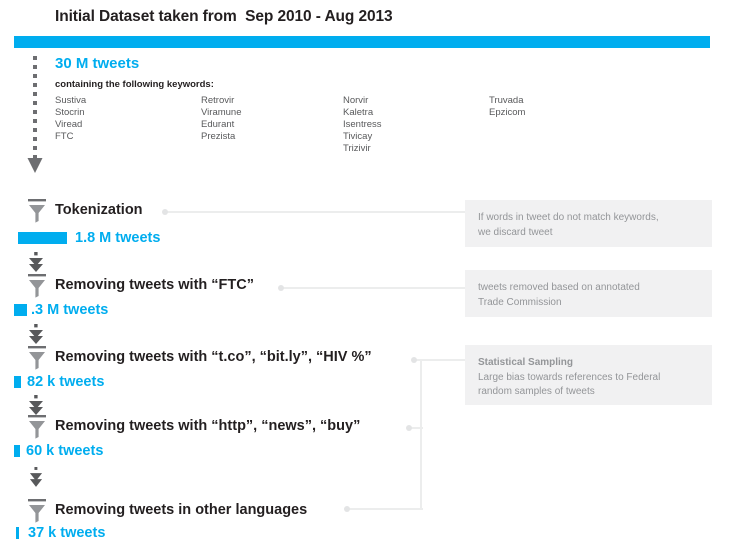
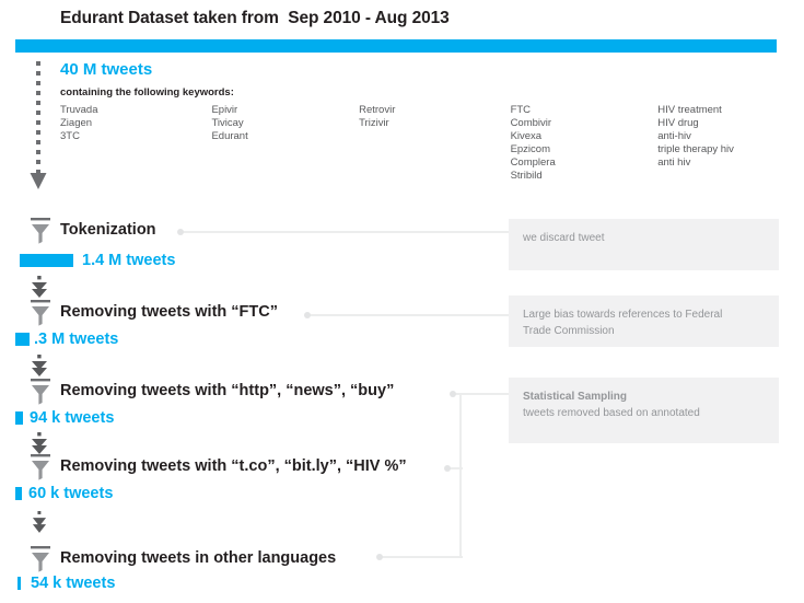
- Initial Dataset taken from Sep 2010 - Aug 2013
+ Edurant Dataset taken from Sep 2010 - Aug 2013
- 30 M tweets
+ 40 M tweets
  containing the following keywords:
- Sustiva
- Stocrin
- Viread
- FTC
+ Truvada
+ Ziagen
+ 3TC
+ Epivir
- Retrovir
+ Tivicay
- Viramune
  Edurant
- Prezista
- Norvir
- Kaletra
- Isentress
- Tivicay
+ Retrovir
  Trizivir
- Truvada
+ FTC
+ Combivir
+ Kivexa
  Epzicom
+ Complera
+ Stribild
+ HIV treatment
+ HIV drug
+ anti-hiv
+ triple therapy hiv
+ anti hiv
  Tokenization
- 1.8 M tweets
+ 1.4 M tweets
  Removing tweets with “FTC”
  .3 M tweets
- Removing tweets with “t.co”, “bit.ly”, “HIV %”
+ Removing tweets with “http”, “news”, “buy”
- 82 k tweets
+ 94 k tweets
- Removing tweets with “http”, “news”, “buy”
+ Removing tweets with “t.co”, “bit.ly”, “HIV %”
  60 k tweets
  Removing tweets in other languages
- 37 k tweets
+ 54 k tweets
- If words in tweet do not match keywords,
  we discard tweet
- tweets removed based on annotated
+ Large bias towards references to Federal
  Trade Commission
  Statistical Sampling
- Large bias towards references to Federal
+ tweets removed based on annotated
- random samples of tweets
